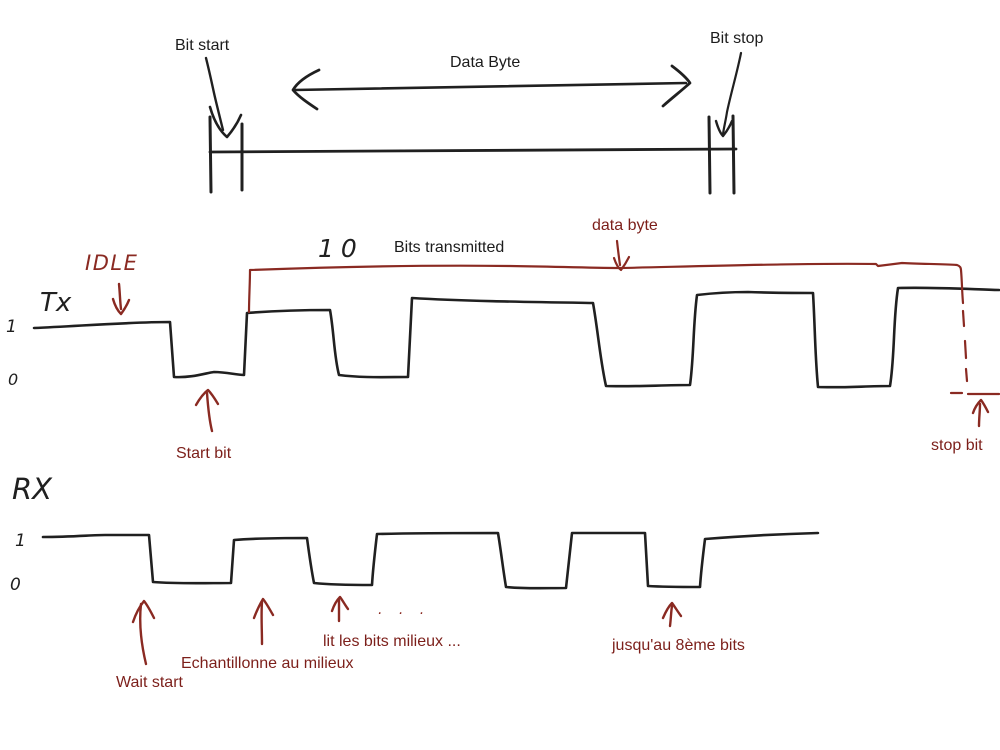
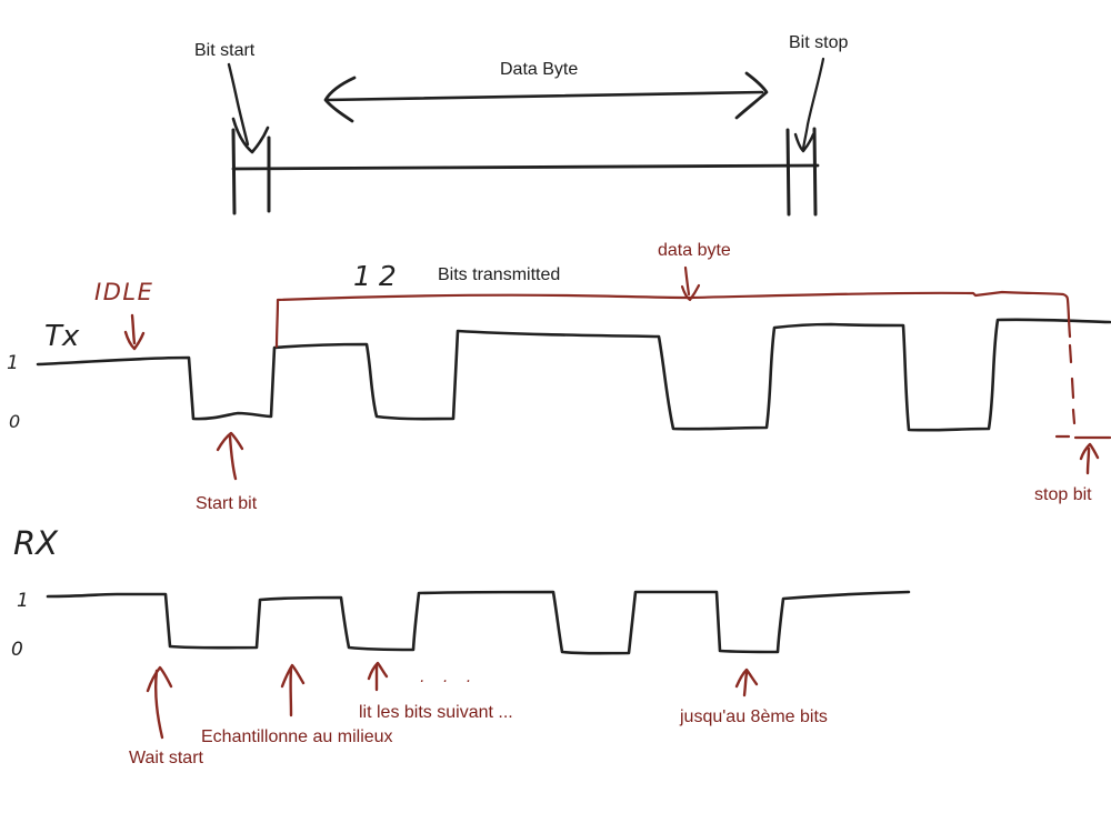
  Bit start
  Data Byte
  Bit stop
  IDLE
  Tx
  1
  0
- 10
+ 12
  Bits transmitted
  data byte
  Start bit
  stop bit
  RX
  1
  0
  Wait start
  Echantillonne au milieux
- lit les bits milieux ...
+ lit les bits suivant ...
  . . .
  jusqu'au 8ème bits
